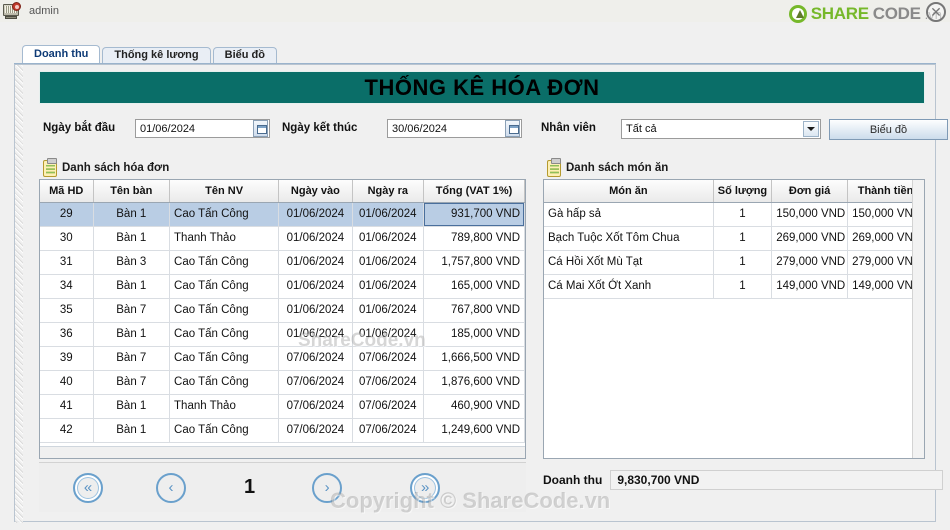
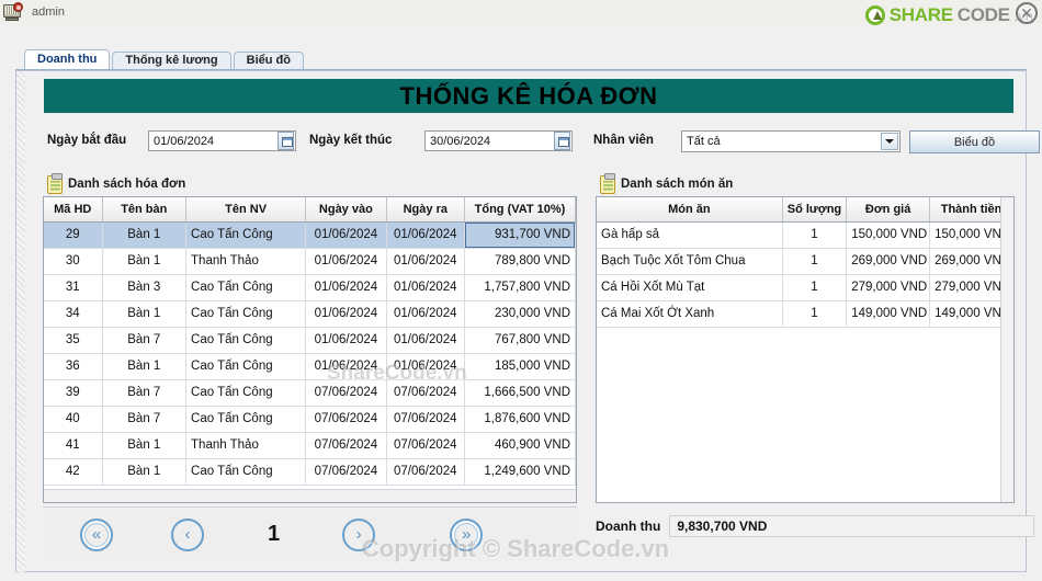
  admin
  SHARE
  CODE
  .vn
  ✕
  Doanh thu
  Thống kê lương
  Biểu đồ
  THỐNG KÊ HÓA ĐƠN
  Ngày bắt đầu
  01/06/2024
  Ngày kết thúc
  30/06/2024
  Nhân viên
  Tất cả
  Biểu đồ
  Danh sách hóa đơn
- Mã HD	Tên bàn	Tên NV	Ngày vào	Ngày ra	Tổng (VAT 1%)
+ Mã HD	Tên bàn	Tên NV	Ngày vào	Ngày ra	Tổng (VAT 10%)
  29	Bàn 1	Cao Tấn Công	01/06/2024	01/06/2024	931,700 VND
  30	Bàn 1	Thanh Thảo	01/06/2024	01/06/2024	789,800 VND
  31	Bàn 3	Cao Tấn Công	01/06/2024	01/06/2024	1,757,800 VND
- 34	Bàn 1	Cao Tấn Công	01/06/2024	01/06/2024	165,000 VND
+ 34	Bàn 1	Cao Tấn Công	01/06/2024	01/06/2024	230,000 VND
  35	Bàn 7	Cao Tấn Công	01/06/2024	01/06/2024	767,800 VND
  36	Bàn 1	Cao Tấn Công	01/06/2024	01/06/2024	185,000 VND
  39	Bàn 7	Cao Tấn Công	07/06/2024	07/06/2024	1,666,500 VND
  40	Bàn 7	Cao Tấn Công	07/06/2024	07/06/2024	1,876,600 VND
  41	Bàn 1	Thanh Thảo	07/06/2024	07/06/2024	460,900 VND
  42	Bàn 1	Cao Tấn Công	07/06/2024	07/06/2024	1,249,600 VND
  Danh sách món ăn
  Món ăn	Số lượng	Đơn giá	Thành tiền
  Gà hấp sả	1	150,000 VND	150,000 VN
  Bạch Tuộc Xốt Tôm Chua	1	269,000 VND	269,000 VN
  Cá Hồi Xốt Mù Tạt	1	279,000 VND	279,000 VN
  Cá Mai Xốt Ớt Xanh	1	149,000 VND	149,000 VN
  «
  ‹
  1
  ›
  »
  Doanh thu
  9,830,700 VND
  ShareCode.vn
  Copyright © ShareCode.vn
